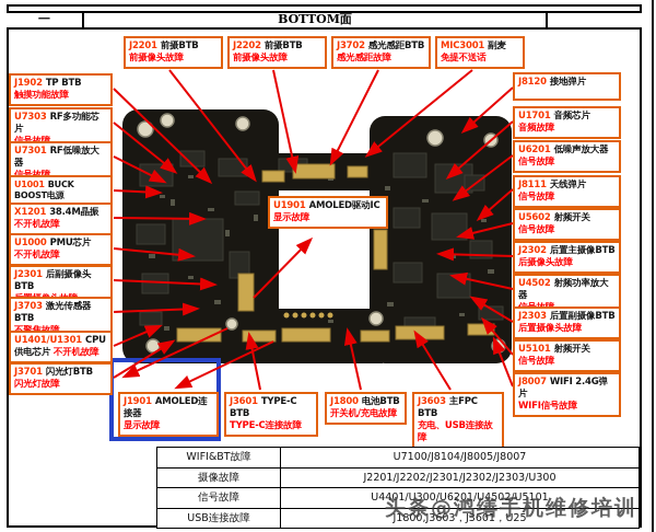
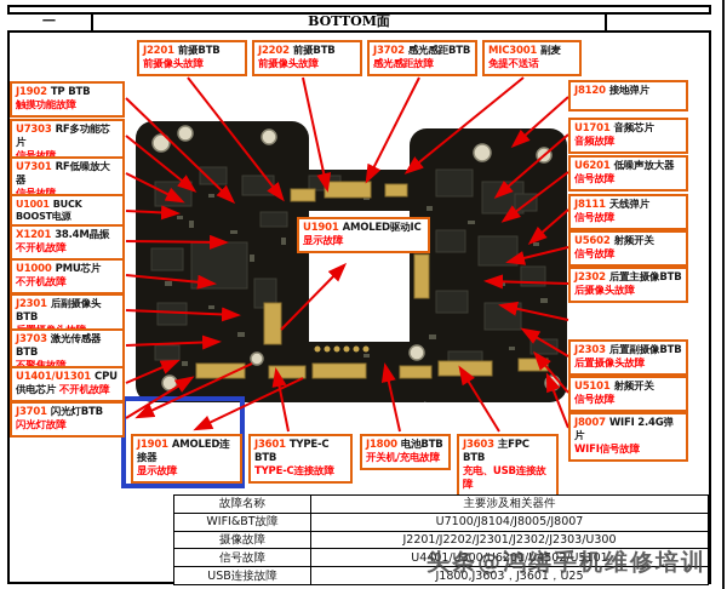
  一
  BOTTOM面
  J2201 前摄BTB
  前摄像头故障
  J2202 前摄BTB
  前摄像头故障
  J3702 感光感距BTB
  感光感距故障
  MIC3001 副麦
  免提不送话
  J1902 TP BTB
  触摸功能故障
  U7303 RF多功能芯片
  U7301 RF低噪放大器
  U1001 BUCK BOOST电源
  X1201 38.4M晶振
  不开机故障
  U1000 PMU芯片
  不开机故障
  J2301 后副摄像头BTB
  J3703 激光传感器BTB
  U1401/U1301 CPU供电芯片 不开机故障
  J3701 闪光灯BTB
  闪光灯故障
  J8120 接地弹片
  U1701 音频芯片
  音频故障
  U6201 低噪声放大器
  信号故障
  J8111 天线弹片
  信号故障
  U5602 射频开关
  信号故障
  J2302 后置主摄像BTB
  后摄像头故障
- U4502 射频功率放大器
  J2303 后置副摄像BTB
  后置摄像头故障
  U5101 射频开关
  信号故障
  J8007 WIFI 2.4G弹片
  WIFI信号故障
  J1901 AMOLED连接器
  显示故障
  J3601 TYPE-C BTB
  TYPE-C连接故障
  J1800 电池BTB
  开关机/充电故障
  J3603 主FPC BTB
  充电、USB连接故障
  U1901 AMOLED驱动IC
  显示故障
+ 故障名称	主要涉及相关器件
  WIFI&BT故障	U7100/J8104/J8005/J8007
  摄像故障	J2201/J2202/J2301/J2302/J2303/U300
  信号故障	U4401/U300/U6201/U4502/U5101
  USB连接故障	J1800,J3603，J3601，U25
  头条@鸿缮手机维修培训
